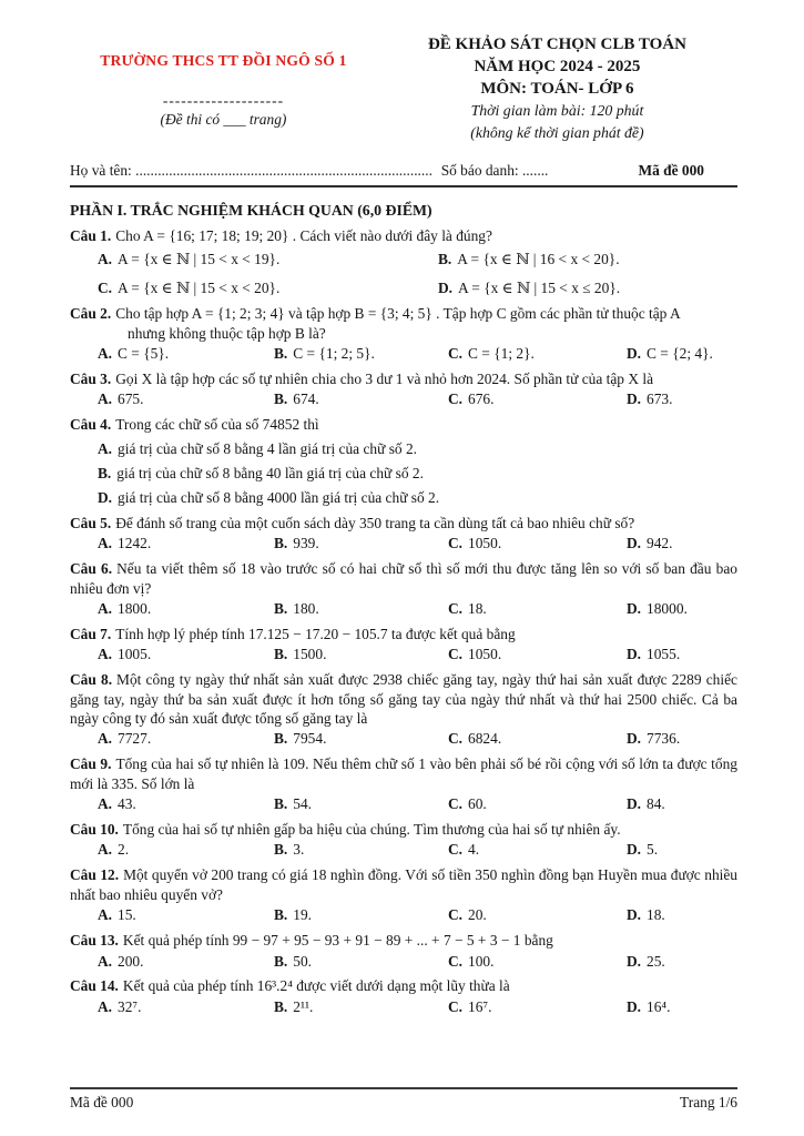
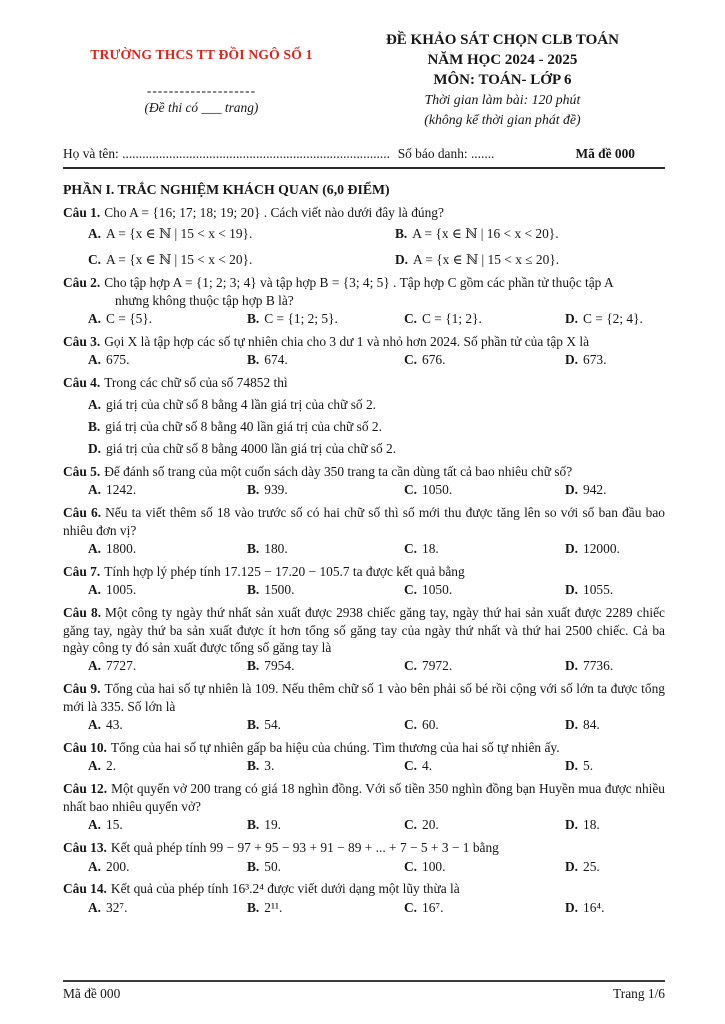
  TRƯỜNG THCS TT ĐỒI NGÔ SỐ 1
  --------------------
  (Đề thi có ___ trang)
  ĐỀ KHẢO SÁT CHỌN CLB TOÁN
  NĂM HỌC 2024 - 2025
  MÔN: TOÁN- LỚP 6
  Thời gian làm bài: 120 phút
  (không kể thời gian phát đề)
  Họ và tên: ................................................................................
  Số báo danh: .......
  Mã đề 000
  PHẦN I. TRẮC NGHIỆM KHÁCH QUAN (6,0 ĐIỂM)
  Câu 1. Cho A = {16; 17; 18; 19; 20} . Cách viết nào dưới đây là đúng?
  A. A = {x ∈ ℕ | 15 < x < 19}.
  B. A = {x ∈ ℕ | 16 < x < 20}.
  C. A = {x ∈ ℕ | 15 < x < 20}.
  D. A = {x ∈ ℕ | 15 < x ≤ 20}.
  Câu 2. Cho tập hợp A = {1; 2; 3; 4} và tập hợp B = {3; 4; 5} . Tập hợp C gồm các phần tử thuộc tập A
  nhưng không thuộc tập hợp B là?
  A. C = {5}.
  B. C = {1; 2; 5}.
  C. C = {1; 2}.
  D. C = {2; 4}.
  Câu 3. Gọi X là tập hợp các số tự nhiên chia cho 3 dư 1 và nhỏ hơn 2024. Số phần tử của tập X là
  A. 675.
  B. 674.
  C. 676.
  D. 673.
  Câu 4. Trong các chữ số của số 74852 thì
  A. giá trị của chữ số 8 bằng 4 lần giá trị của chữ số 2.
  B. giá trị của chữ số 8 bằng 40 lần giá trị của chữ số 2.
  D. giá trị của chữ số 8 bằng 4000 lần giá trị của chữ số 2.
  Câu 5. Để đánh số trang của một cuốn sách dày 350 trang ta cần dùng tất cả bao nhiêu chữ số?
  A. 1242.
  B. 939.
  C. 1050.
  D. 942.
  Câu 6. Nếu ta viết thêm số 18 vào trước số có hai chữ số thì số mới thu được tăng lên so với số ban đầu bao nhiêu đơn vị?
  A. 1800.
  B. 180.
  C. 18.
- D. 18000.
+ D. 12000.
  Câu 7. Tính hợp lý phép tính 17.125 − 17.20 − 105.7 ta được kết quả bằng
  A. 1005.
  B. 1500.
  C. 1050.
  D. 1055.
  Câu 8. Một công ty ngày thứ nhất sản xuất được 2938 chiếc găng tay, ngày thứ hai sản xuất được 2289 chiếc găng tay, ngày thứ ba sản xuất được ít hơn tổng số găng tay của ngày thứ nhất và thứ hai 2500 chiếc. Cả ba ngày công ty đó sản xuất được tổng số găng tay là
  A. 7727.
  B. 7954.
- C. 6824.
+ C. 7972.
  D. 7736.
  Câu 9. Tổng của hai số tự nhiên là 109. Nếu thêm chữ số 1 vào bên phải số bé rồi cộng với số lớn ta được tổng mới là 335. Số lớn là
  A. 43.
  B. 54.
  C. 60.
  D. 84.
  Câu 10. Tổng của hai số tự nhiên gấp ba hiệu của chúng. Tìm thương của hai số tự nhiên ấy.
  A. 2.
  B. 3.
  C. 4.
  D. 5.
  Câu 12. Một quyển vở 200 trang có giá 18 nghìn đồng. Với số tiền 350 nghìn đồng bạn Huyền mua được nhiều nhất bao nhiêu quyển vở?
  A. 15.
  B. 19.
  C. 20.
  D. 18.
  Câu 13. Kết quả phép tính 99 − 97 + 95 − 93 + 91 − 89 + ... + 7 − 5 + 3 − 1 bằng
  A. 200.
  B. 50.
  C. 100.
  D. 25.
  Câu 14. Kết quả của phép tính 16³.2⁴ được viết dưới dạng một lũy thừa là
  A. 32⁷.
  B. 2¹¹.
  C. 16⁷.
  D. 16⁴.
  Mã đề 000
  Trang 1/6
